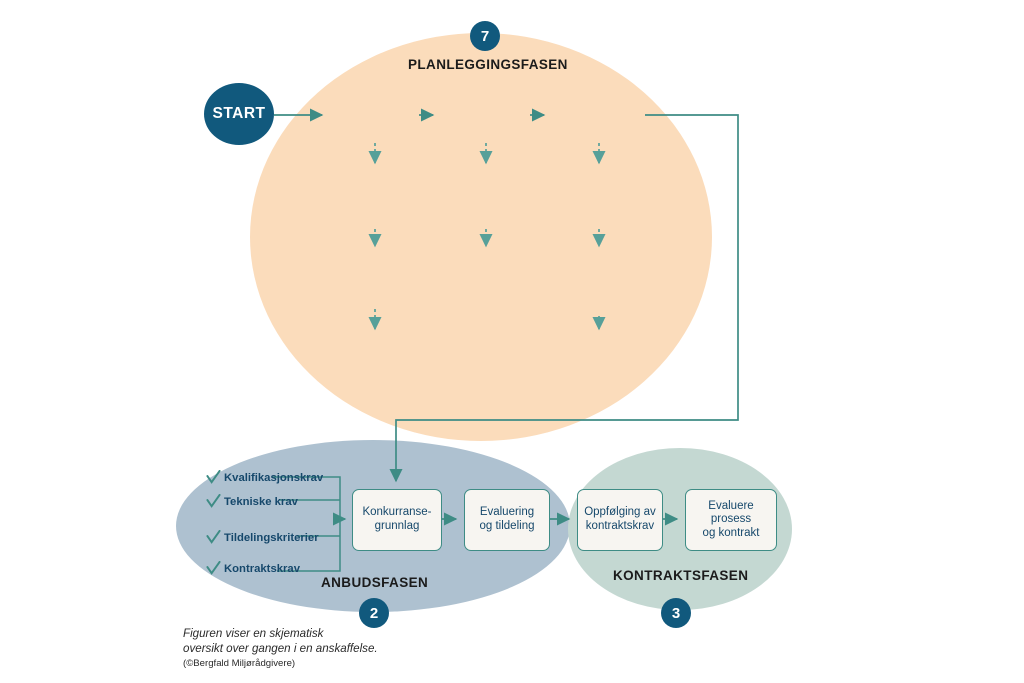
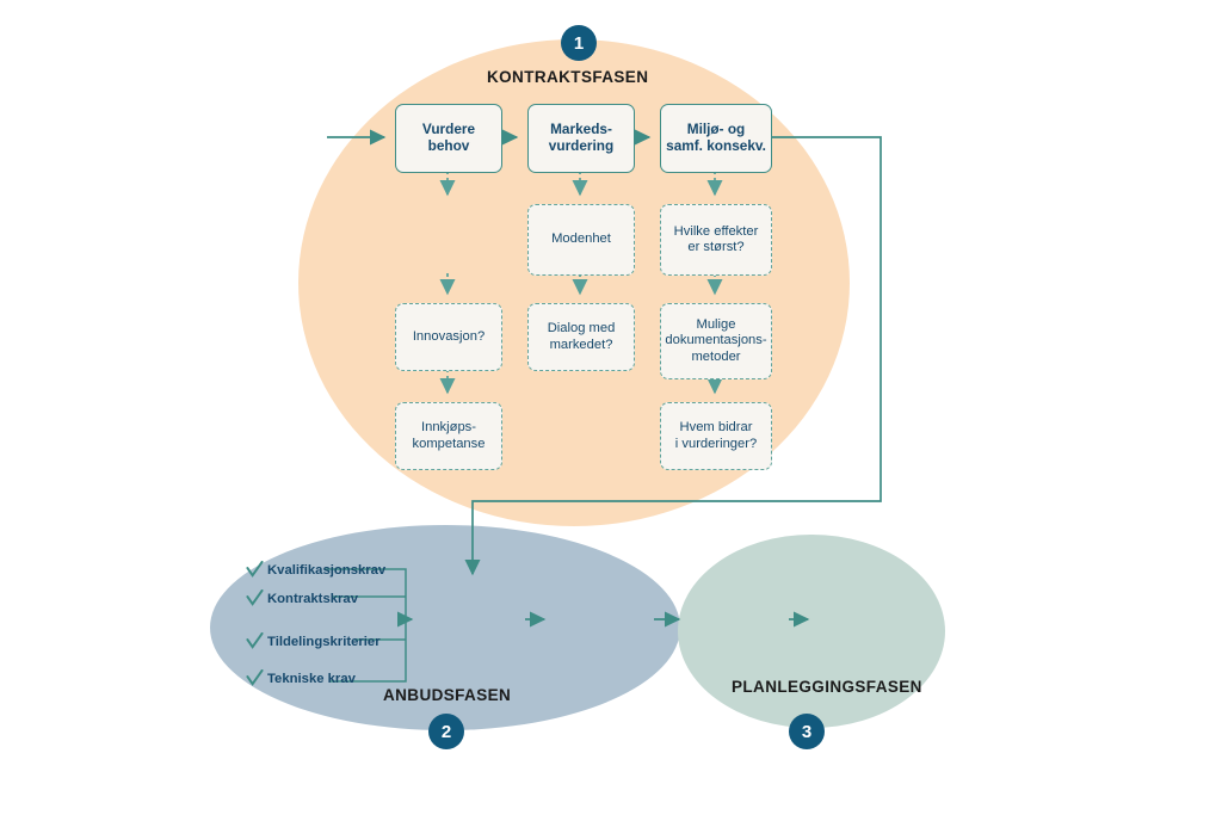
- START
- PLANLEGGINGSFASEN
+ KONTRAKTSFASEN
  ANBUDSFASEN
- KONTRAKTSFASEN
+ PLANLEGGINGSFASEN
- 7
+ 1
  2
  3
+ Vurdere
+ behov
+ Markeds-
+ vurdering
+ Miljø- og
+ samf. konsekv.
+ Innovasjon?
+ Innkjøps-
+ kompetanse
+ Modenhet
+ Dialog med
+ markedet?
+ Hvilke effekter
+ er størst?
+ Mulige
+ dokumentasjons-
+ metoder
+ Hvem bidrar
+ i vurderinger?
  Kvalifikasjonskrav
- Tekniske krav
+ Kontraktskrav
  Tildelingskriterier
- Kontraktskrav
+ Tekniske krav
- Konkurranse-
- grunnlag
- Evaluering
- og tildeling
- Oppfølging av
- kontraktskrav
- Evaluere prosess
- og kontrakt
- Figuren viser en skjematisk
- oversikt over gangen i en anskaffelse.
- (©Bergfald Miljørådgivere)
